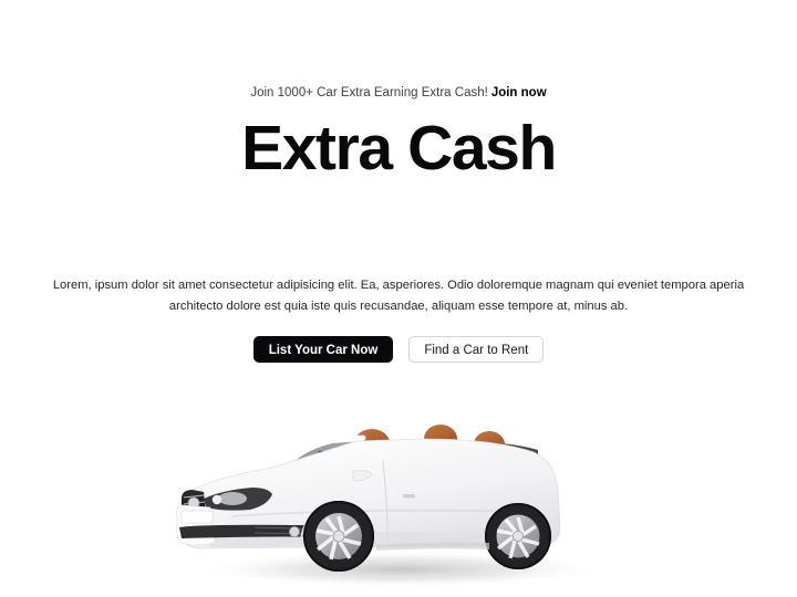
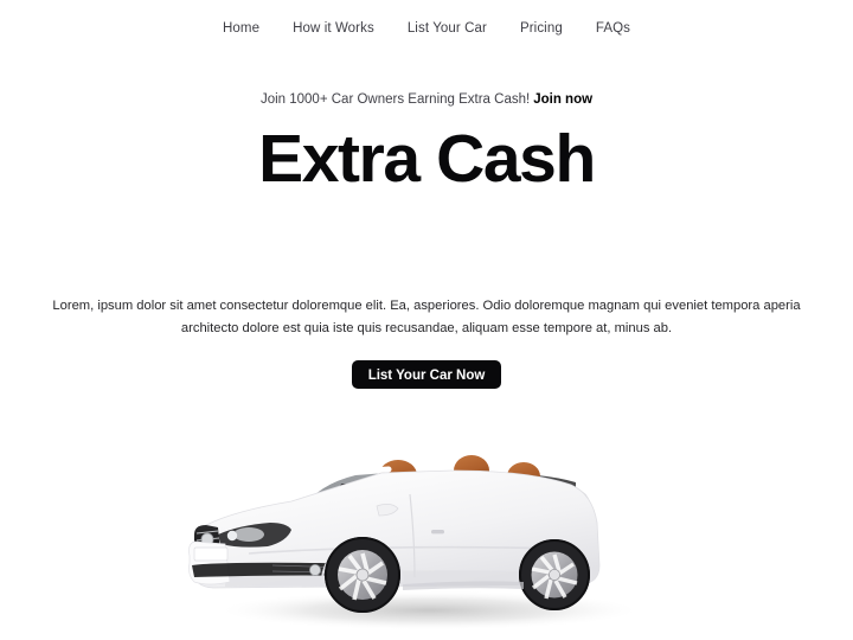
+ Home
+ How it Works
+ List Your Car
+ Pricing
+ FAQs
- Join 1000+ Car Extra Earning Extra Cash! Join now
+ Join 1000+ Car Owners Earning Extra Cash! Join now
  Extra Cash
- Lorem, ipsum dolor sit amet consectetur adipisicing elit. Ea, asperiores. Odio doloremque magnam qui eveniet tempora aperia architecto dolore est quia iste quis recusandae, aliquam esse tempore at, minus ab.
+ Lorem, ipsum dolor sit amet consectetur doloremque elit. Ea, asperiores. Odio doloremque magnam qui eveniet tempora aperia architecto dolore est quia iste quis recusandae, aliquam esse tempore at, minus ab.
  List Your Car Now
- Find a Car to Rent
